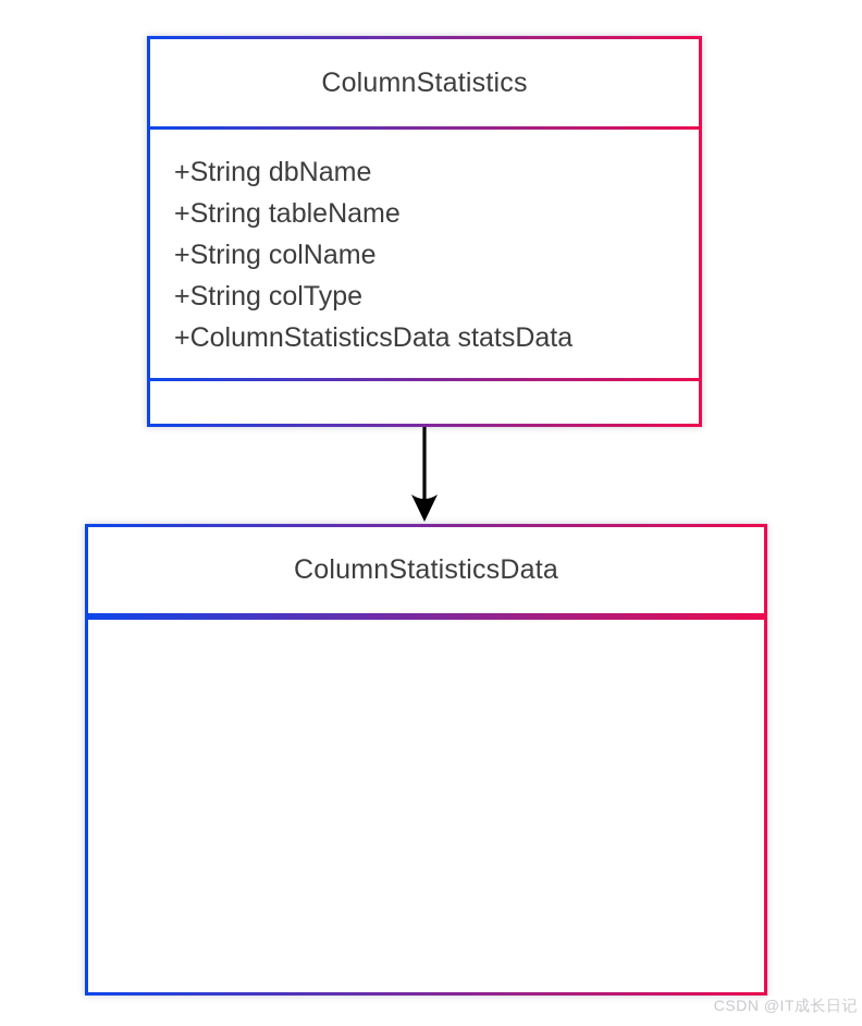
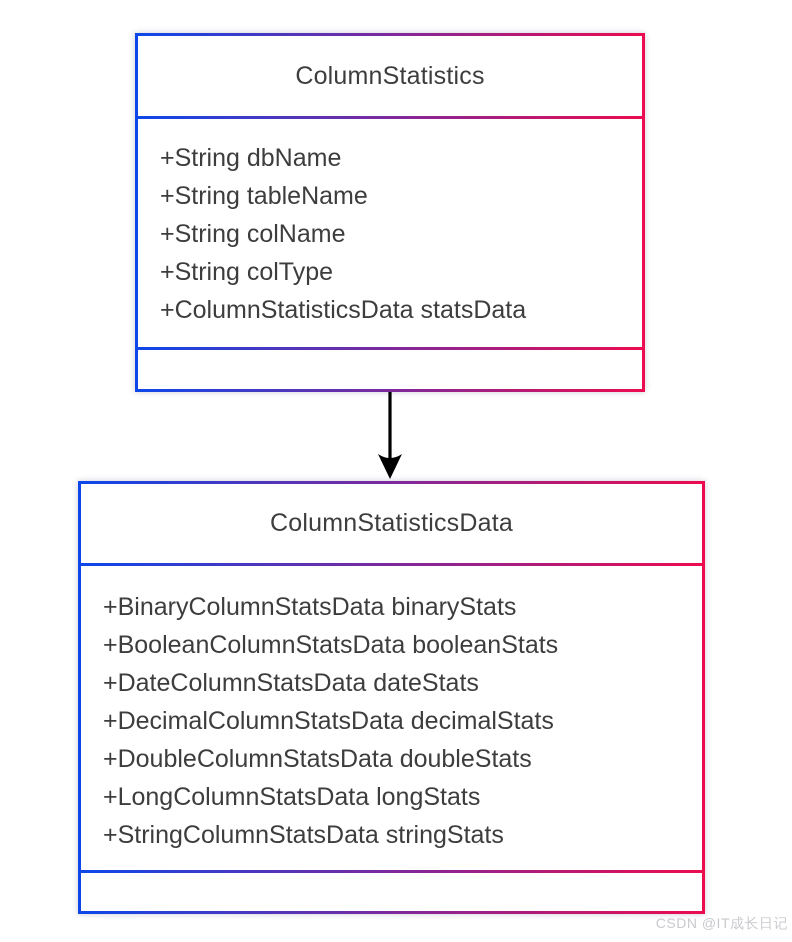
  ColumnStatistics
  +String dbName
  +String tableName
  +String colName
  +String colType
  +ColumnStatisticsData statsData
  ColumnStatisticsData
+ +BinaryColumnStatsData binaryStats
+ +BooleanColumnStatsData booleanStats
+ +DateColumnStatsData dateStats
+ +DecimalColumnStatsData decimalStats
+ +DoubleColumnStatsData doubleStats
+ +LongColumnStatsData longStats
+ +StringColumnStatsData stringStats
  CSDN @IT成长日记
